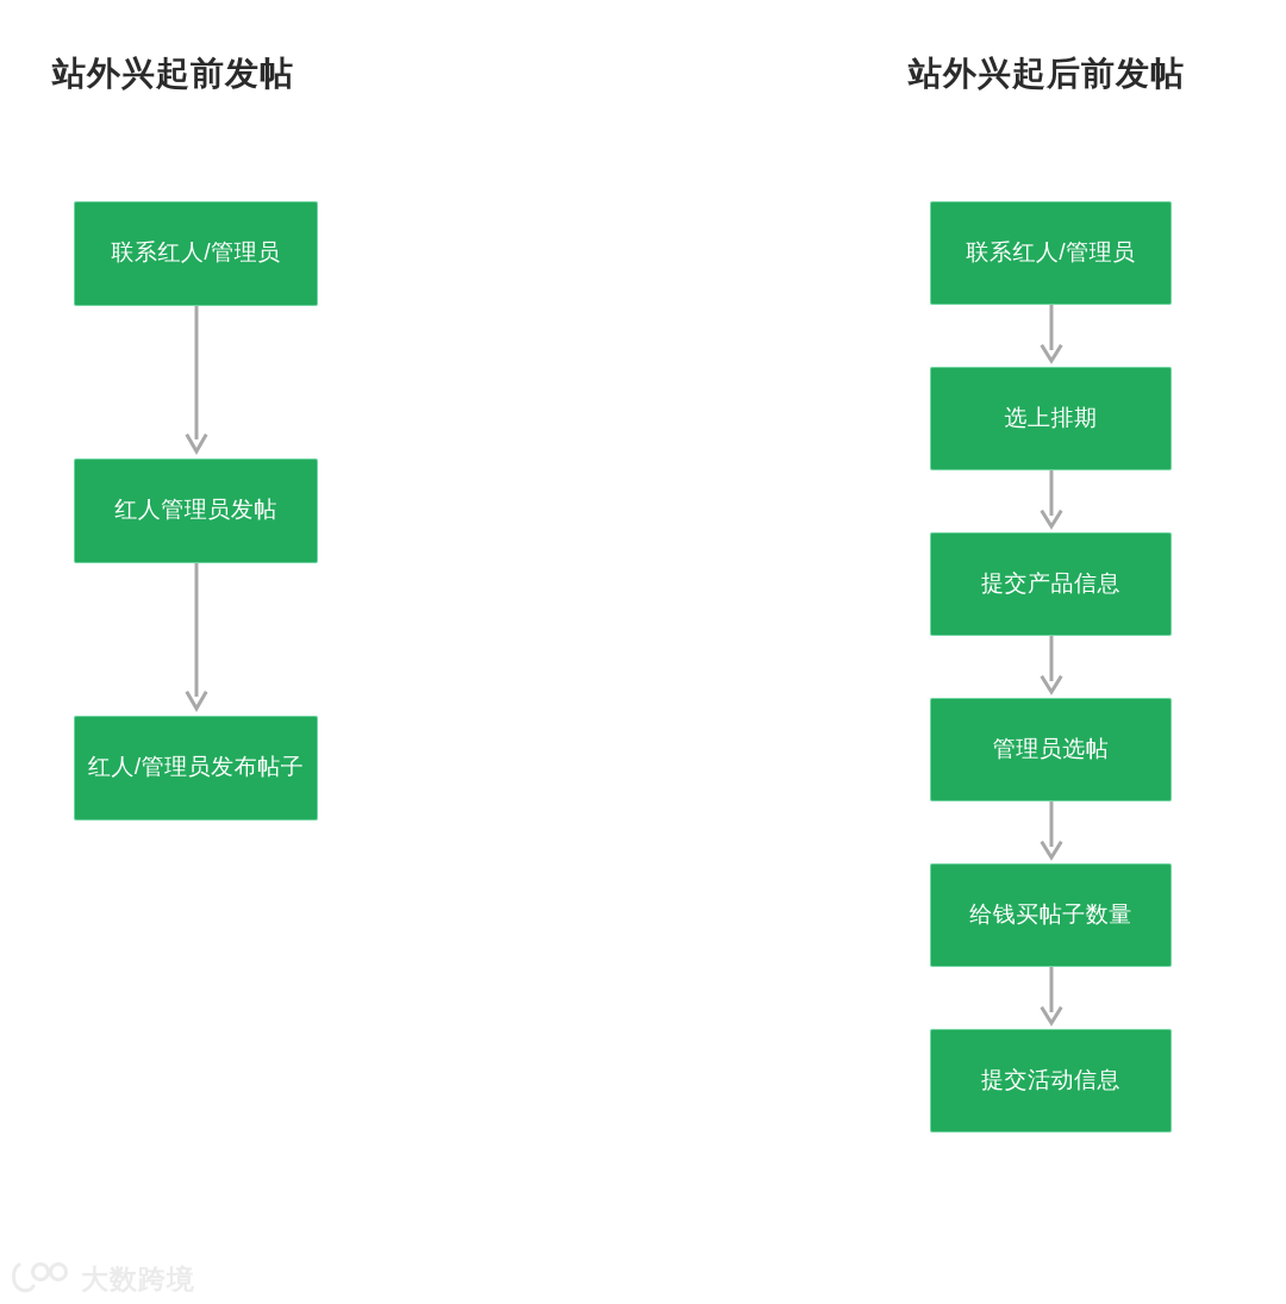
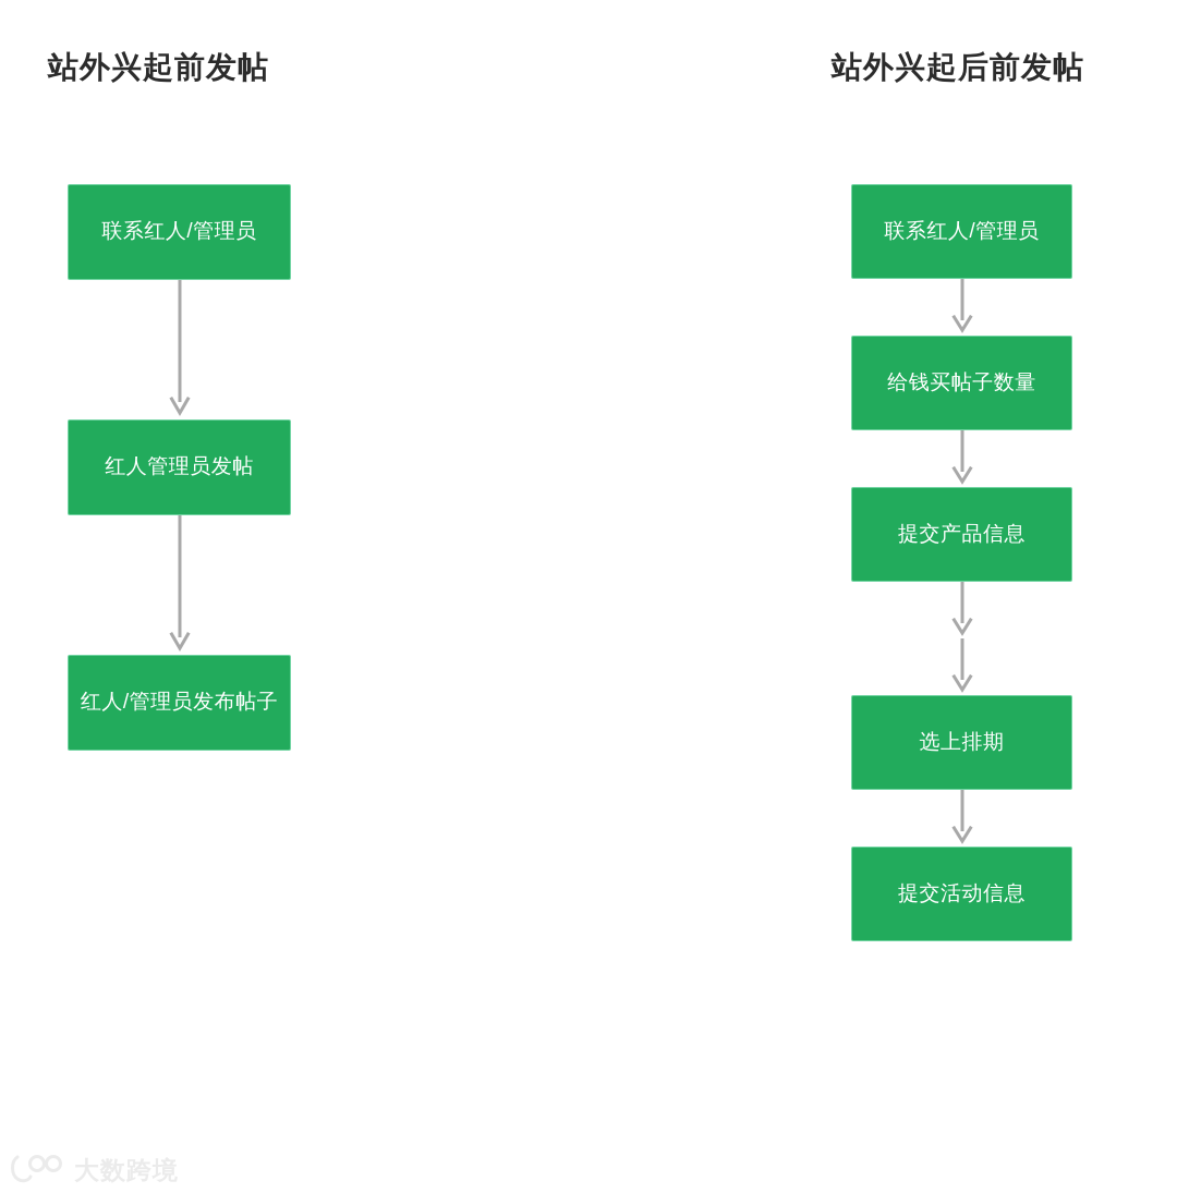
  站外兴起前发帖
  联系红人/管理员
  红人管理员发帖
  红人/管理员发布帖子
  站外兴起后前发帖
  联系红人/管理员
- 选上排期
+ 给钱买帖子数量
  提交产品信息
- 管理员选帖
- 给钱买帖子数量
+ 选上排期
  提交活动信息
